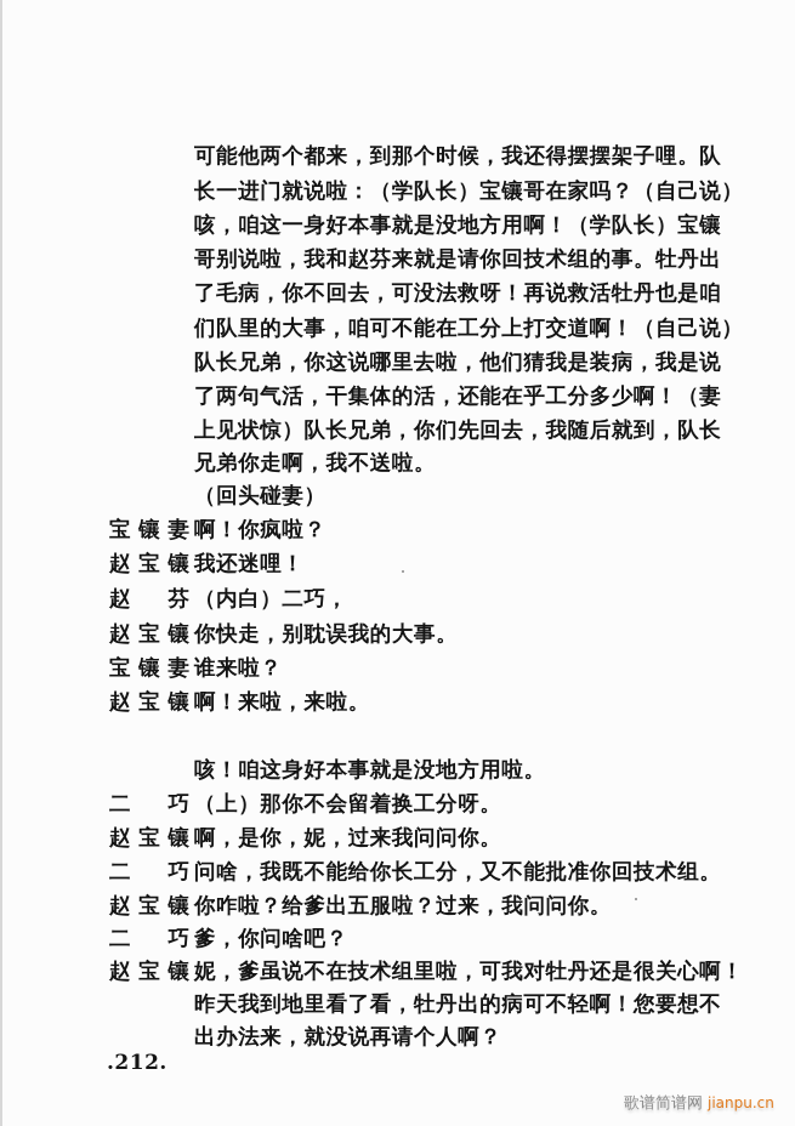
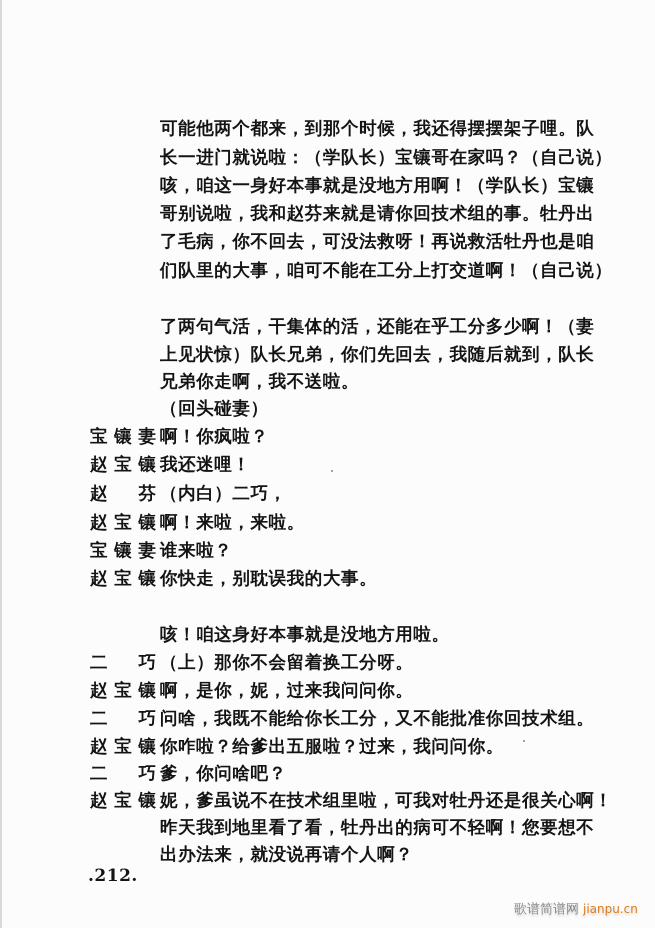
  可能他两个都来，到那个时候，我还得摆摆架子哩。队
  长一进门就说啦：（学队长）宝镶哥在家吗？（自己说）
  咳，咱这一身好本事就是没地方用啊！（学队长）宝镶
  哥别说啦，我和赵芬来就是请你回技术组的事。牡丹出
  了毛病，你不回去，可没法救呀！再说救活牡丹也是咱
  们队里的大事，咱可不能在工分上打交道啊！（自己说）
- 队长兄弟，你这说哪里去啦，他们猜我是装病，我是说
  了两句气活，干集体的活，还能在乎工分多少啊！（妻
  上见状惊）队长兄弟，你们先回去，我随后就到，队长
  兄弟你走啊，我不送啦。
  （回头碰妻）
  宝镶妻
  啊！你疯啦？
  赵宝镶
  我还迷哩！
  赵 芬
  （内白）二巧，
  赵宝镶
- 你快走，别耽误我的大事。
+ 啊！来啦，来啦。
  宝镶妻
  谁来啦？
  赵宝镶
- 啊！来啦，来啦。
+ 你快走，别耽误我的大事。
  咳！咱这身好本事就是没地方用啦。
  二 巧
  （上）那你不会留着换工分呀。
  赵宝镶
  啊，是你，妮，过来我问问你。
  二 巧
  问啥，我既不能给你长工分，又不能批准你回技术组。
  赵宝镶
  你咋啦？给爹出五服啦？过来，我问问你。
  二 巧
  爹，你问啥吧？
  赵宝镶
  妮，爹虽说不在技术组里啦，可我对牡丹还是很关心啊！
  昨天我到地里看了看，牡丹出的病可不轻啊！您要想不
  出办法来，就没说再请个人啊？
  .212.
  歌谱简谱网 jianpu.cn
